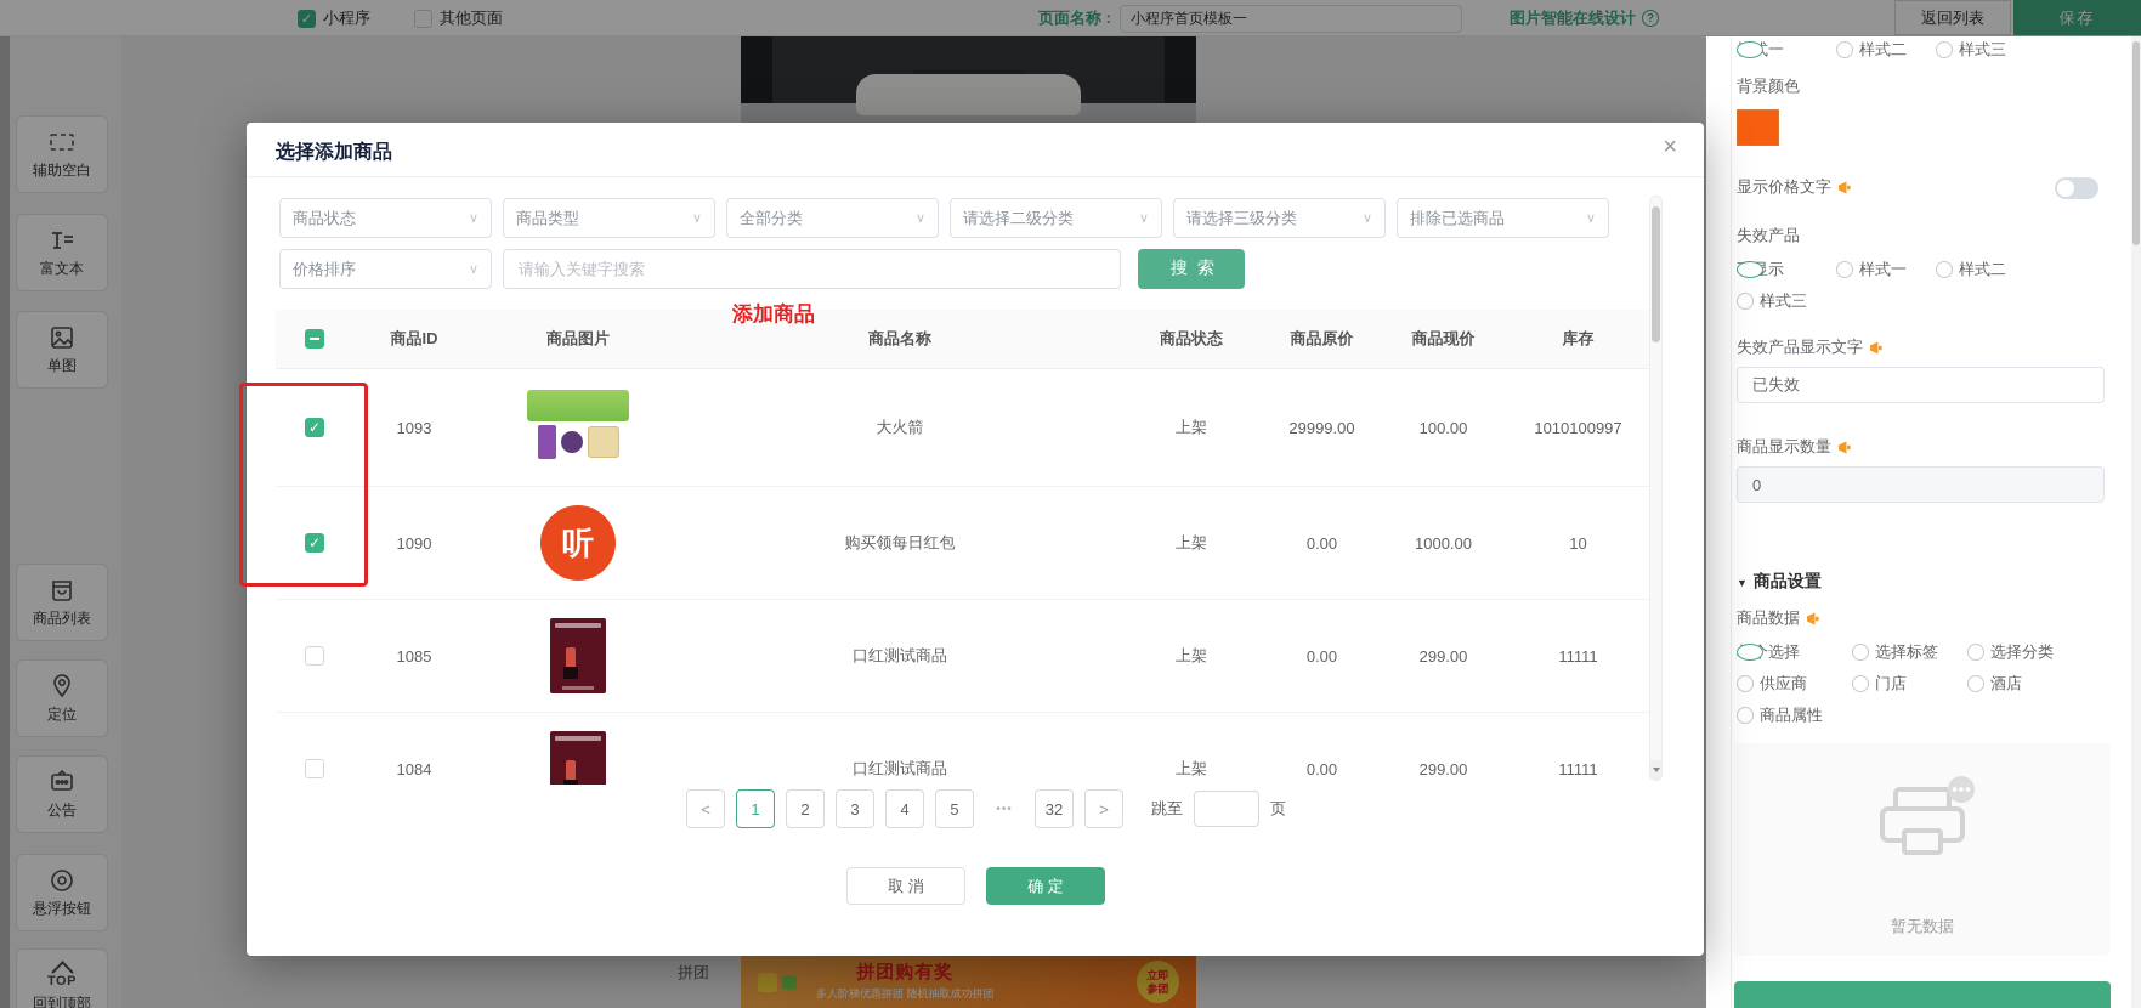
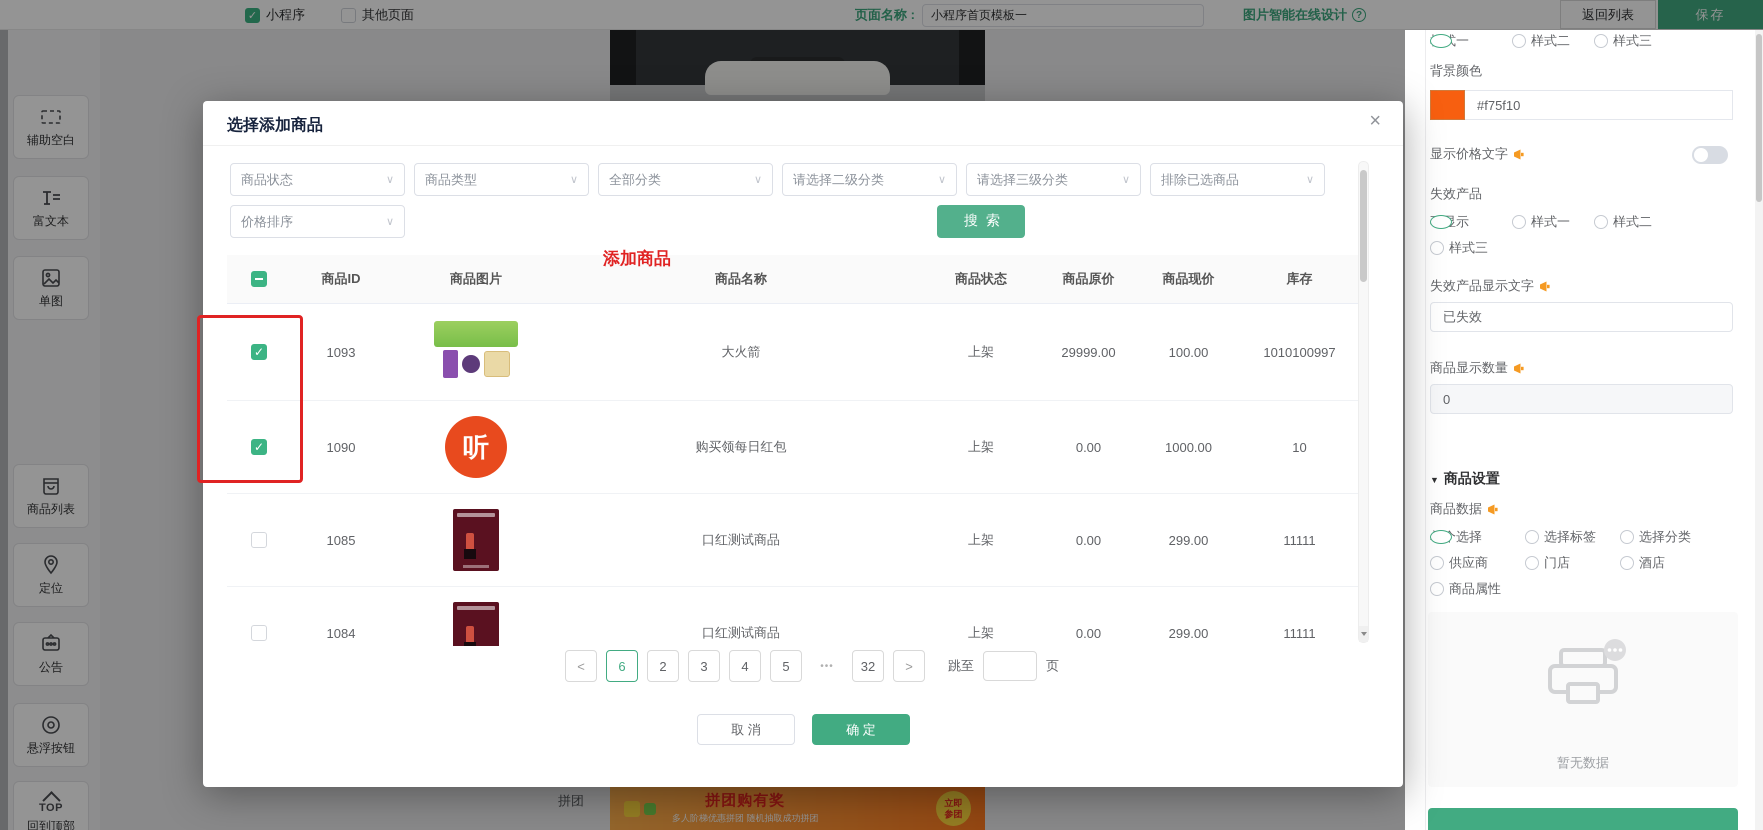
  ✓
  小程序
  其他页面
  页面名称 :
  小程序首页模板一
  图片智能在线设计
  ?
  返回列表
  保存
  辅助空白
  富文本
  单图
  商品列表
  定位
  公告
  悬浮按钮
  TOP
  回到顶部
  拼团
  拼团购有奖
  多人阶梯优惠拼团 随机抽取成功拼团
  立即参团
  选择添加商品
  ×
  商品状态
  ∨
  商品类型
  ∨
  全部分类
  ∨
  请选择二级分类
  ∨
  请选择三级分类
  ∨
  排除已选商品
  ∨
  价格排序
  ∨
- 请输入关键字搜索
  搜索
  添加商品
  商品ID
  商品图片
  商品名称
  商品状态
  商品原价
  商品现价
  库存
  ✓
  1093
  大火箭
  上架
  29999.00
  100.00
  1010100997
  ✓
  1090
  听
  购买领每日红包
  上架
  0.00
  1000.00
  10
  1085
  口红测试商品
  上架
  0.00
  299.00
  11111
  1084
  口红测试商品
  上架
  0.00
  299.00
  11111
  <
- 1
+ 6
  2
  3
  4
  5
  •••
  32
  >
  跳至
  页
  取 消
  确 定
  样式二
  样式三
  背景颜色
+ #f75f10
  显示价格文字
  失效产品
  样式一
  样式二
  样式三
  失效产品显示文字
  已失效
  商品显示数量
  0
  ▼
  商品设置
  商品数据
  选择标签
  选择分类
  供应商
  门店
  酒店
  商品属性
  暂无数据
